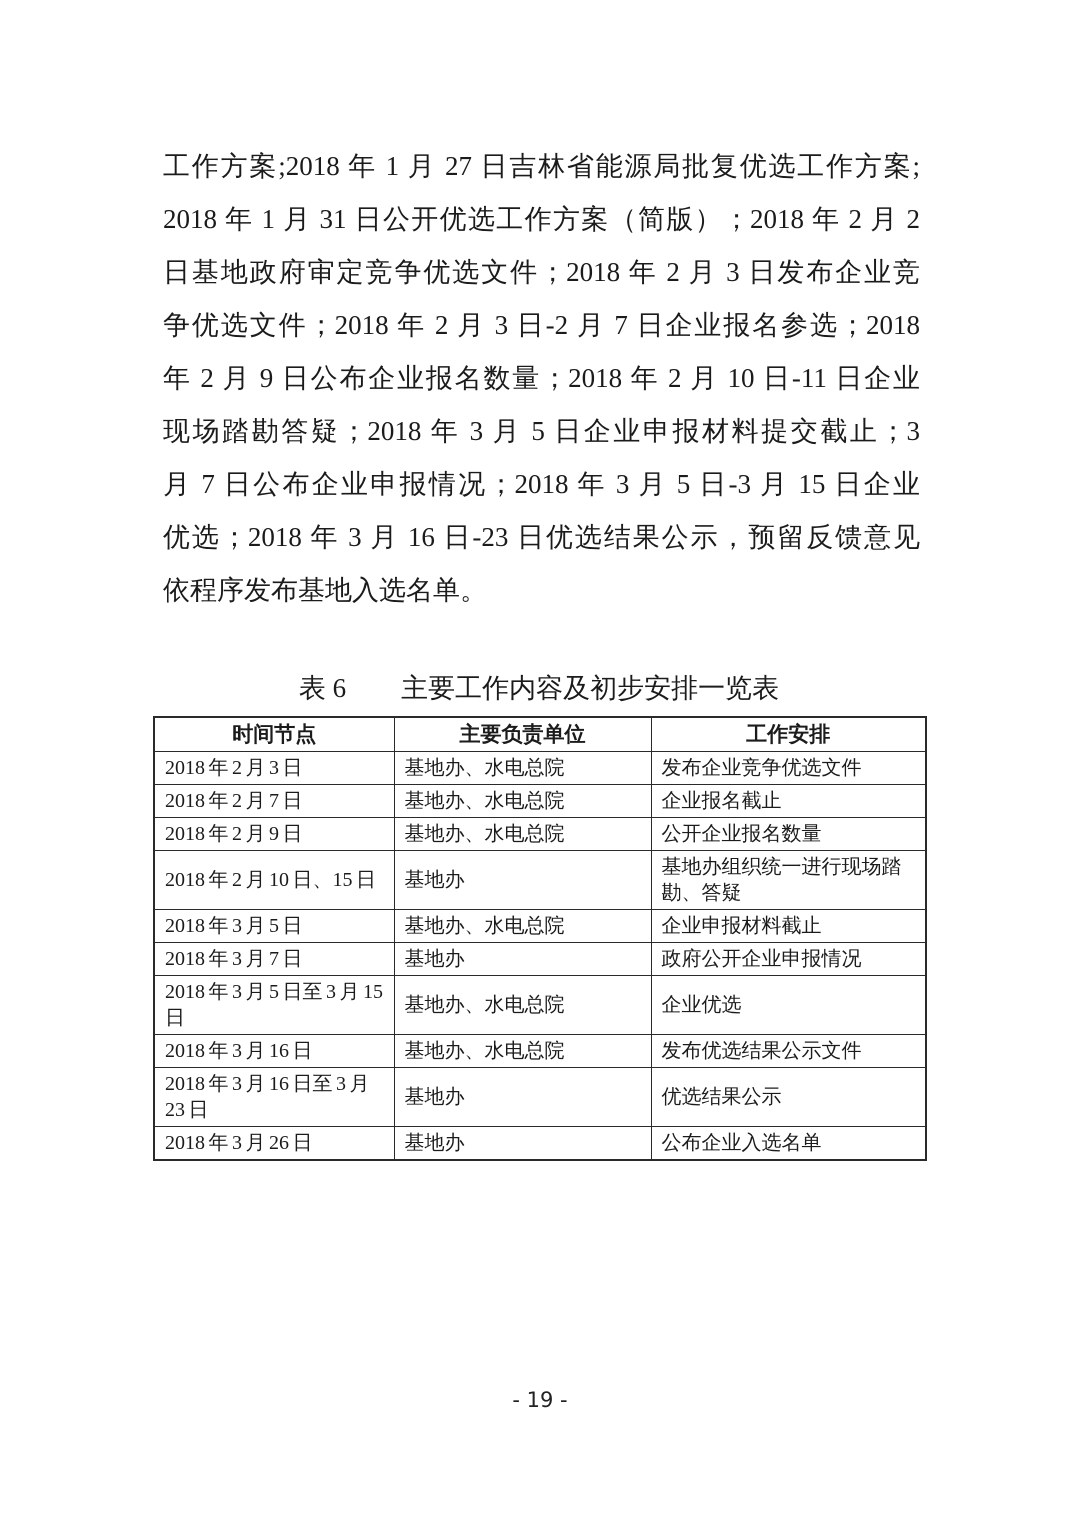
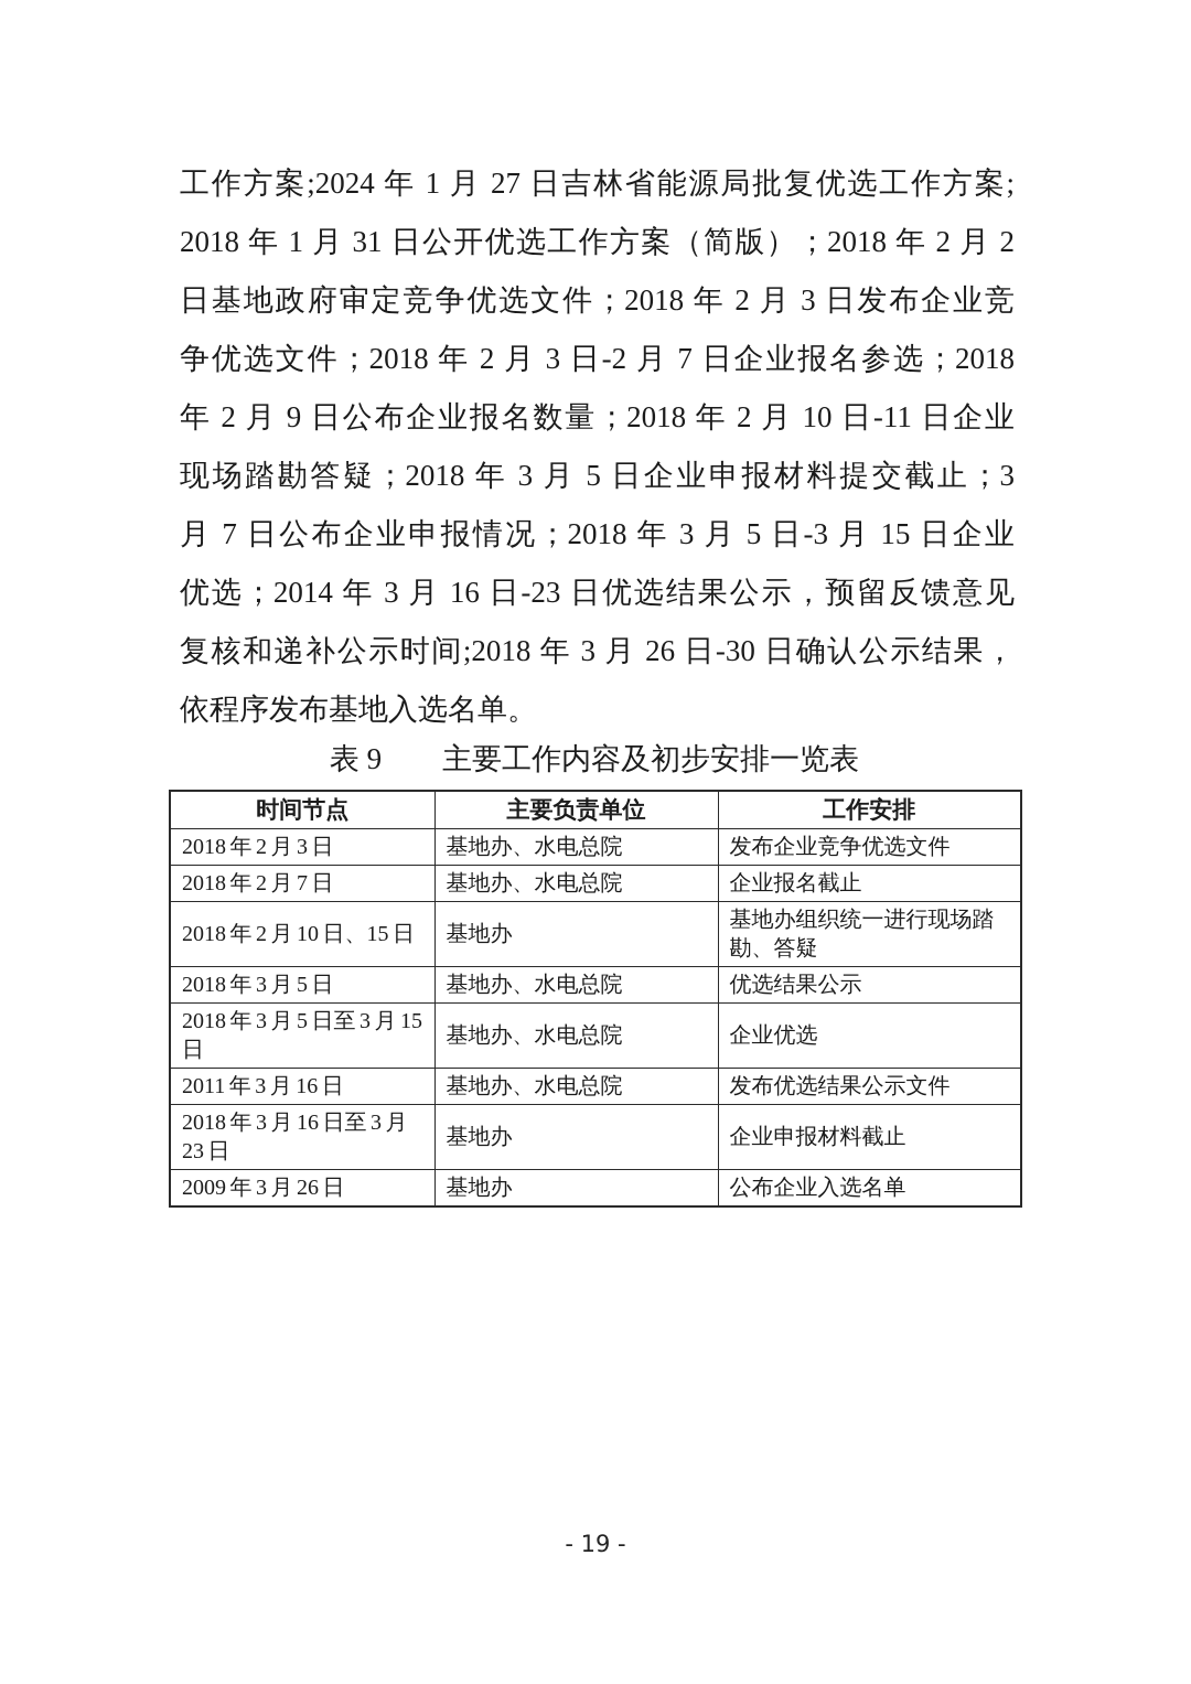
- 工作方案;2018 年 1 月 27 日吉林省能源局批复优选工作方案;
+ 工作方案;2024 年 1 月 27 日吉林省能源局批复优选工作方案;
  2018 年 1 月 31 日公开优选工作方案（简版）；2018 年 2 月 2
  日基地政府审定竞争优选文件；2018 年 2 月 3 日发布企业竞
  争优选文件；2018 年 2 月 3 日-2 月 7 日企业报名参选；2018
  年 2 月 9 日公布企业报名数量；2018 年 2 月 10 日-11 日企业
  现场踏勘答疑；2018 年 3 月 5 日企业申报材料提交截止；3
  月 7 日公布企业申报情况；2018 年 3 月 5 日-3 月 15 日企业
- 优选；2018 年 3 月 16 日-23 日优选结果公示，预留反馈意见
+ 优选；2014 年 3 月 16 日-23 日优选结果公示，预留反馈意见
+ 复核和递补公示时间;2018 年 3 月 26 日-30 日确认公示结果，
  依程序发布基地入选名单。
- 表 6 主要工作内容及初步安排一览表
+ 表 9 主要工作内容及初步安排一览表
  时间节点	主要负责单位	工作安排
  2018 年 2 月 3 日	基地办、水电总院	发布企业竞争优选文件
  2018 年 2 月 7 日	基地办、水电总院	企业报名截止
- 2018 年 2 月 9 日	基地办、水电总院	公开企业报名数量
  2018 年 2 月 10 日、15 日	基地办	基地办组织统一进行现场踏勘、答疑
- 2018 年 3 月 5 日	基地办、水电总院	企业申报材料截止
+ 2018 年 3 月 5 日	基地办、水电总院	优选结果公示
- 2018 年 3 月 7 日	基地办	政府公开企业申报情况
  2018 年 3 月 5 日至 3 月 15 日	基地办、水电总院	企业优选
- 2018 年 3 月 16 日	基地办、水电总院	发布优选结果公示文件
+ 2011 年 3 月 16 日	基地办、水电总院	发布优选结果公示文件
- 2018 年 3 月 16 日至 3 月 23 日	基地办	优选结果公示
+ 2018 年 3 月 16 日至 3 月 23 日	基地办	企业申报材料截止
- 2018 年 3 月 26 日	基地办	公布企业入选名单
+ 2009 年 3 月 26 日	基地办	公布企业入选名单
  - 19 -
